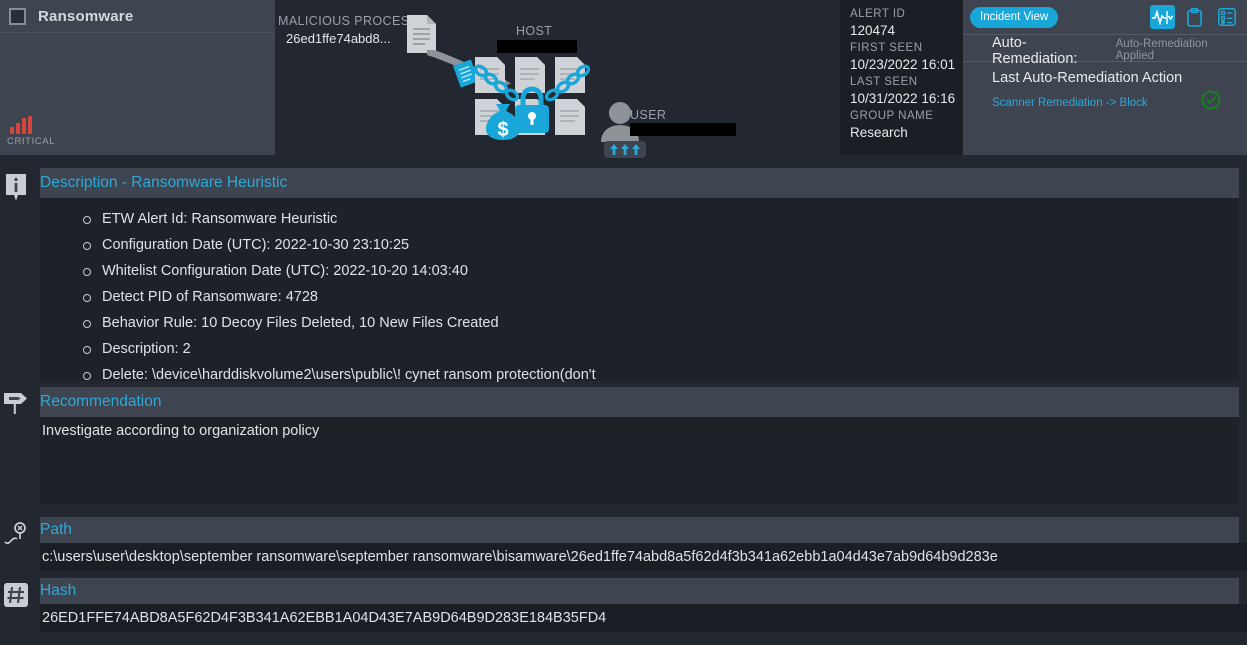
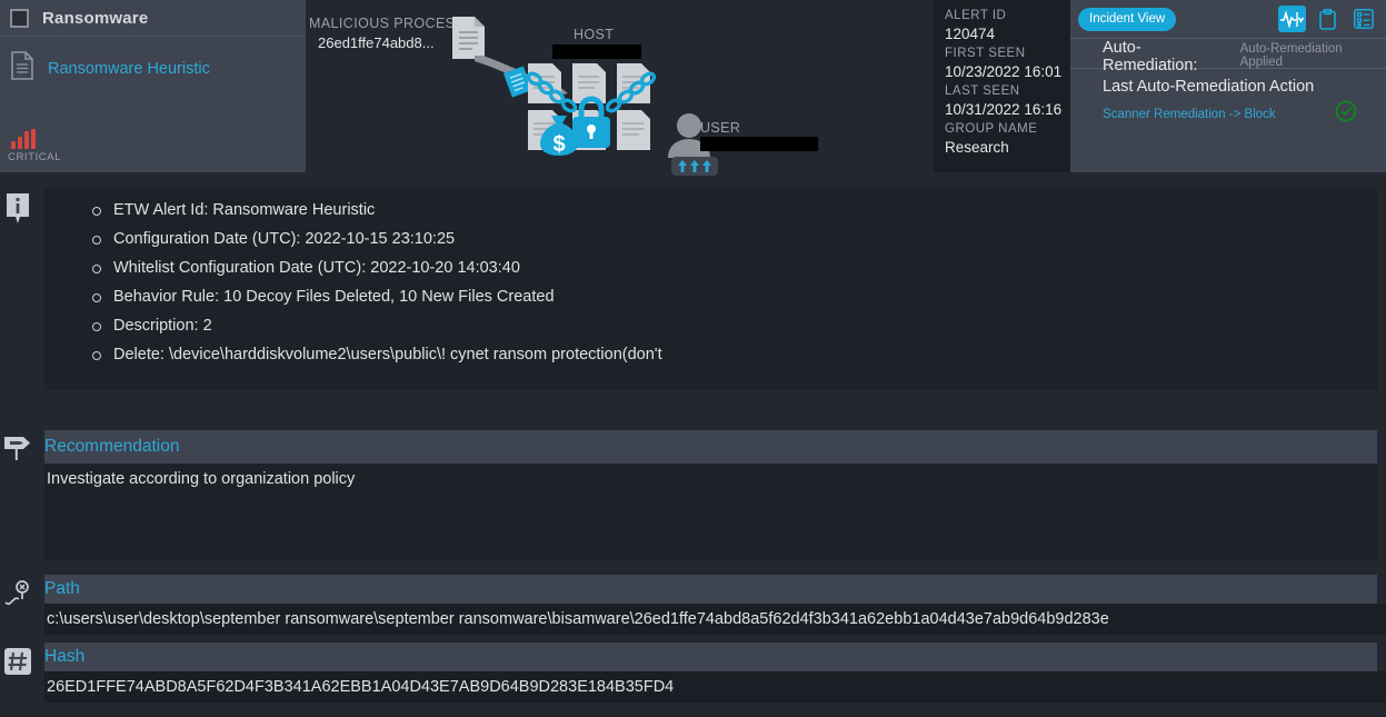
  Ransomware
+ Ransomware Heuristic
  CRITICAL
  MALICIOUS PROCES
  26ed1ffe74abd8...
  HOST
  $
  USER
  ALERT ID
  120474
  FIRST SEEN
  10/23/2022 16:01
  LAST SEEN
  10/31/2022 16:16
  GROUP NAME
  Research
  Incident View
  Auto-Remediation:
  Auto-Remediation Applied
  Last Auto-Remediation Action
  Scanner Remediation -> Block
- Description - Ransomware Heuristic
  ETW Alert Id: Ransomware Heuristic
- Configuration Date (UTC): 2022-10-30 23:10:25
+ Configuration Date (UTC): 2022-10-15 23:10:25
  Whitelist Configuration Date (UTC): 2022-10-20 14:03:40
- Detect PID of Ransomware: 4728
  Behavior Rule: 10 Decoy Files Deleted, 10 New Files Created
  Description: 2
  Delete: \device\harddiskvolume2\users\public\! cynet ransom protection(don't
  Recommendation
  Investigate according to organization policy
  Path
  c:\users\user\desktop\september ransomware\september ransomware\bisamware\26ed1ffe74abd8a5f62d4f3b341a62ebb1a04d43e7ab9d64b9d283e
  Hash
  26ED1FFE74ABD8A5F62D4F3B341A62EBB1A04D43E7AB9D64B9D283E184B35FD4
